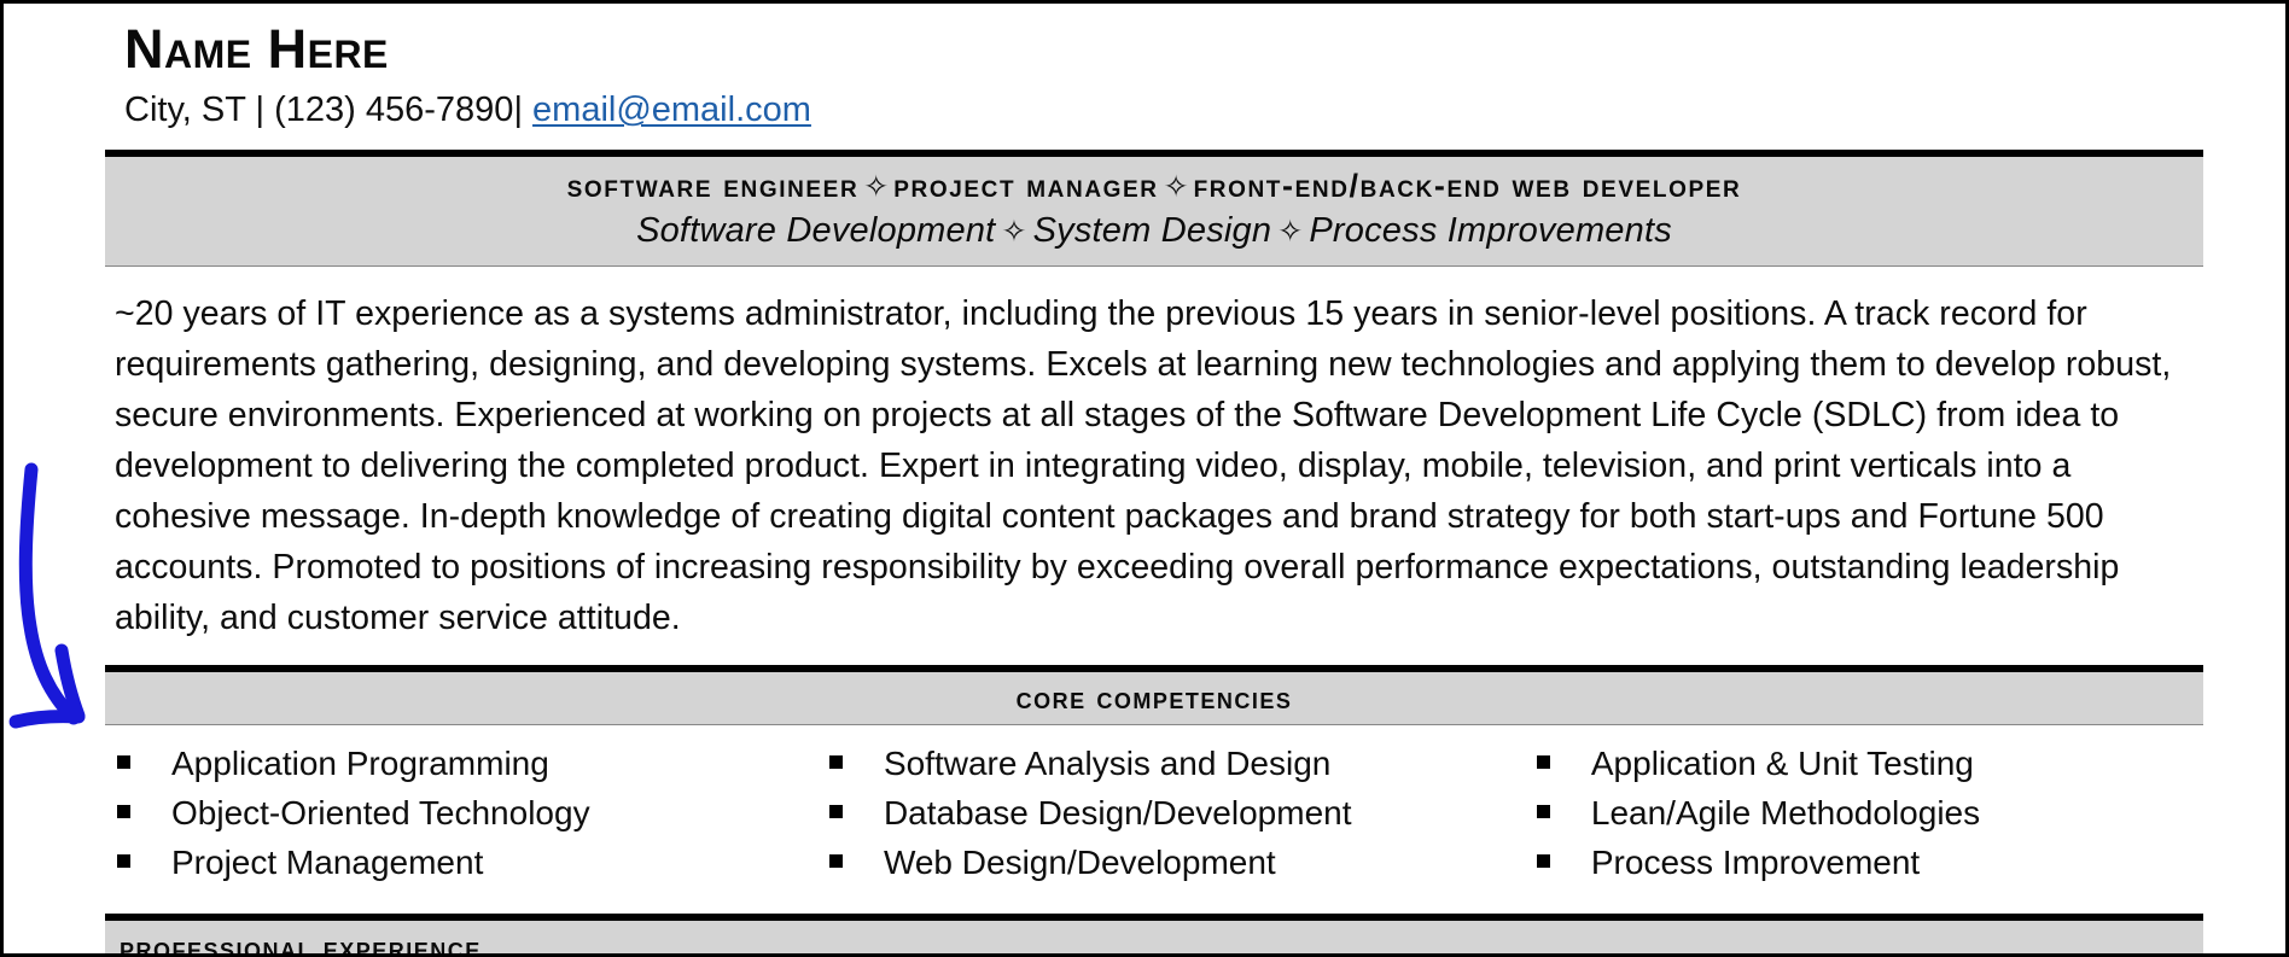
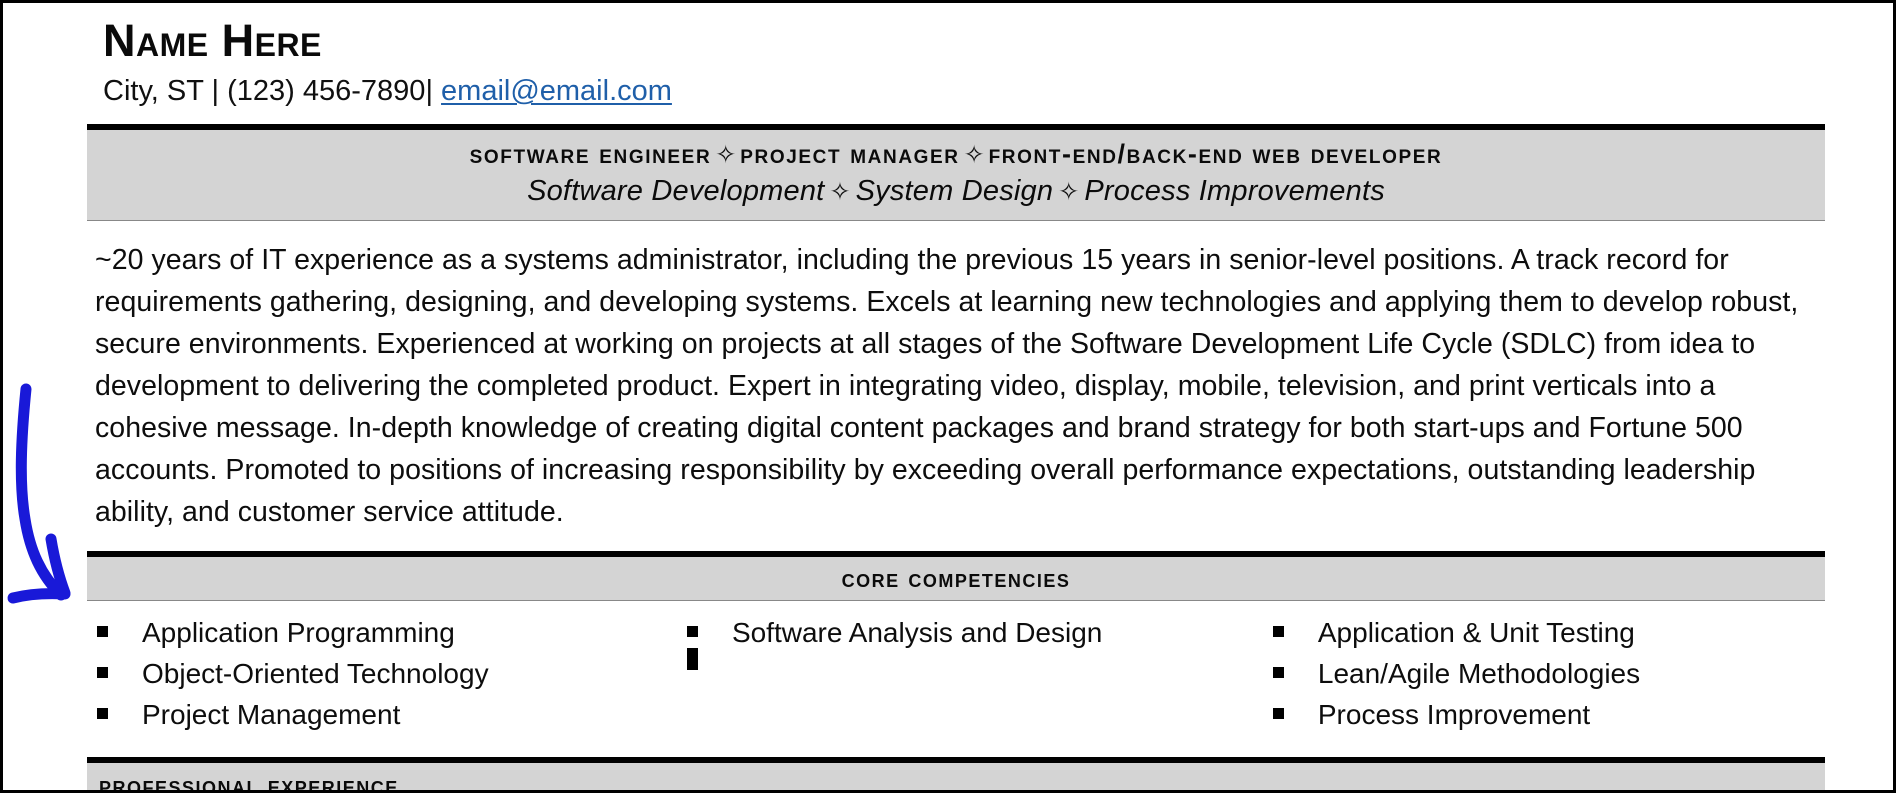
  Name Here
  City, ST | (123) 456-7890| email@email.com
  software engineer ✧ project manager ✧ front-end/back-end web developer
  Software Development ✧ System Design ✧ Process Improvements
  ~20 years of IT experience as a systems administrator, including the previous 15 years in senior-level positions. A track record for requirements gathering, designing, and developing systems. Excels at learning new technologies and applying them to develop robust, secure environments. Experienced at working on projects at all stages of the Software Development Life Cycle (SDLC) from idea to development to delivering the completed product. Expert in integrating video, display, mobile, television, and print verticals into a cohesive message. In-depth knowledge of creating digital content packages and brand strategy for both start-ups and Fortune 500 accounts. Promoted to positions of increasing responsibility by exceeding overall performance expectations, outstanding leadership ability, and customer service attitude.
  core competencies
  Application Programming
  Object-Oriented Technology
  Project Management
  Software Analysis and Design
- Database Design/Development
- Web Design/Development
  Application & Unit Testing
  Lean/Agile Methodologies
  Process Improvement
  professional experience
